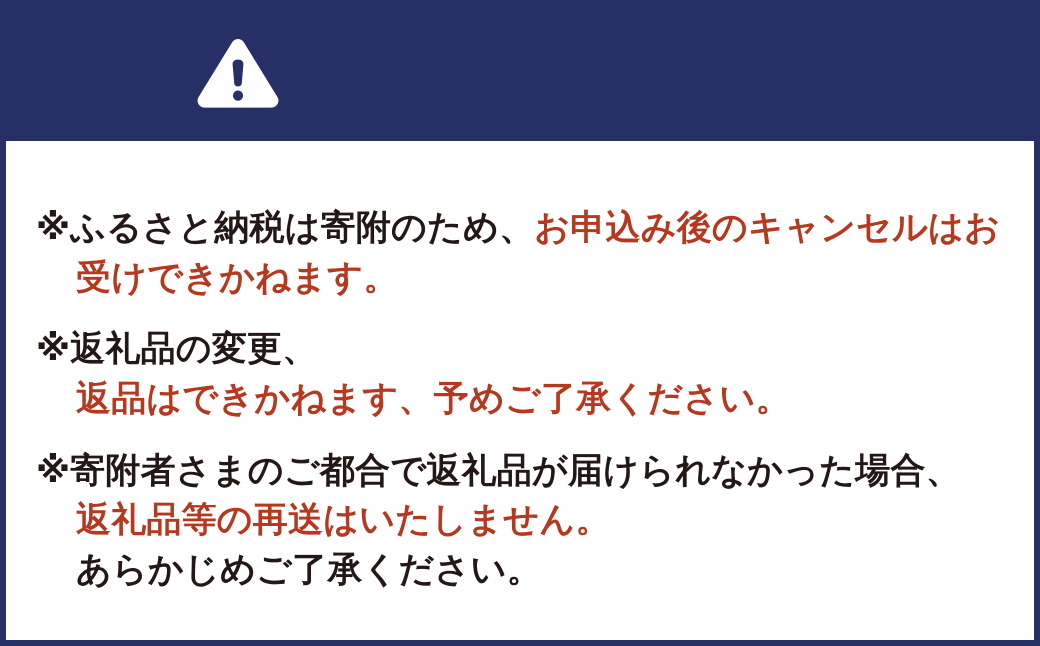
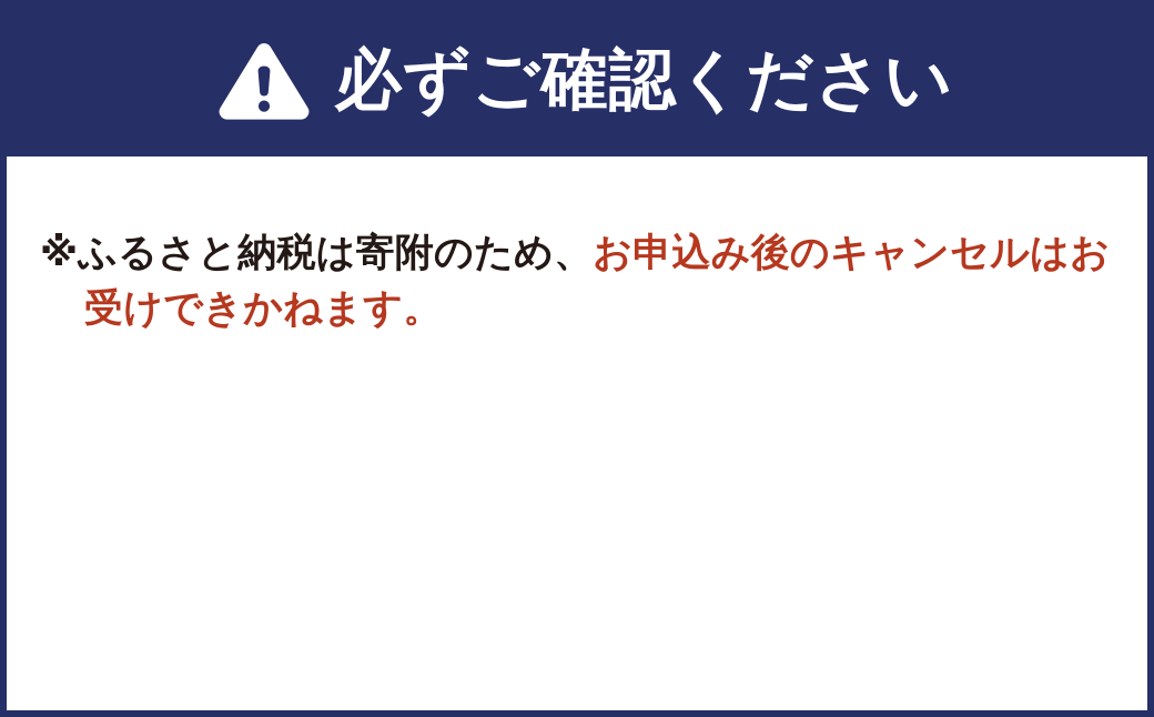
+ 必ずご確認ください
  ※ふるさと納税は寄附のため、お申込み後のキャンセルはお受けできかねます。
- ※返礼品の変更、返品はできかねます、予めご了承ください。
- ※寄附者さまのご都合で返礼品が届けられなかった場合、返礼品等の再送はいたしません。あらかじめご了承ください。
